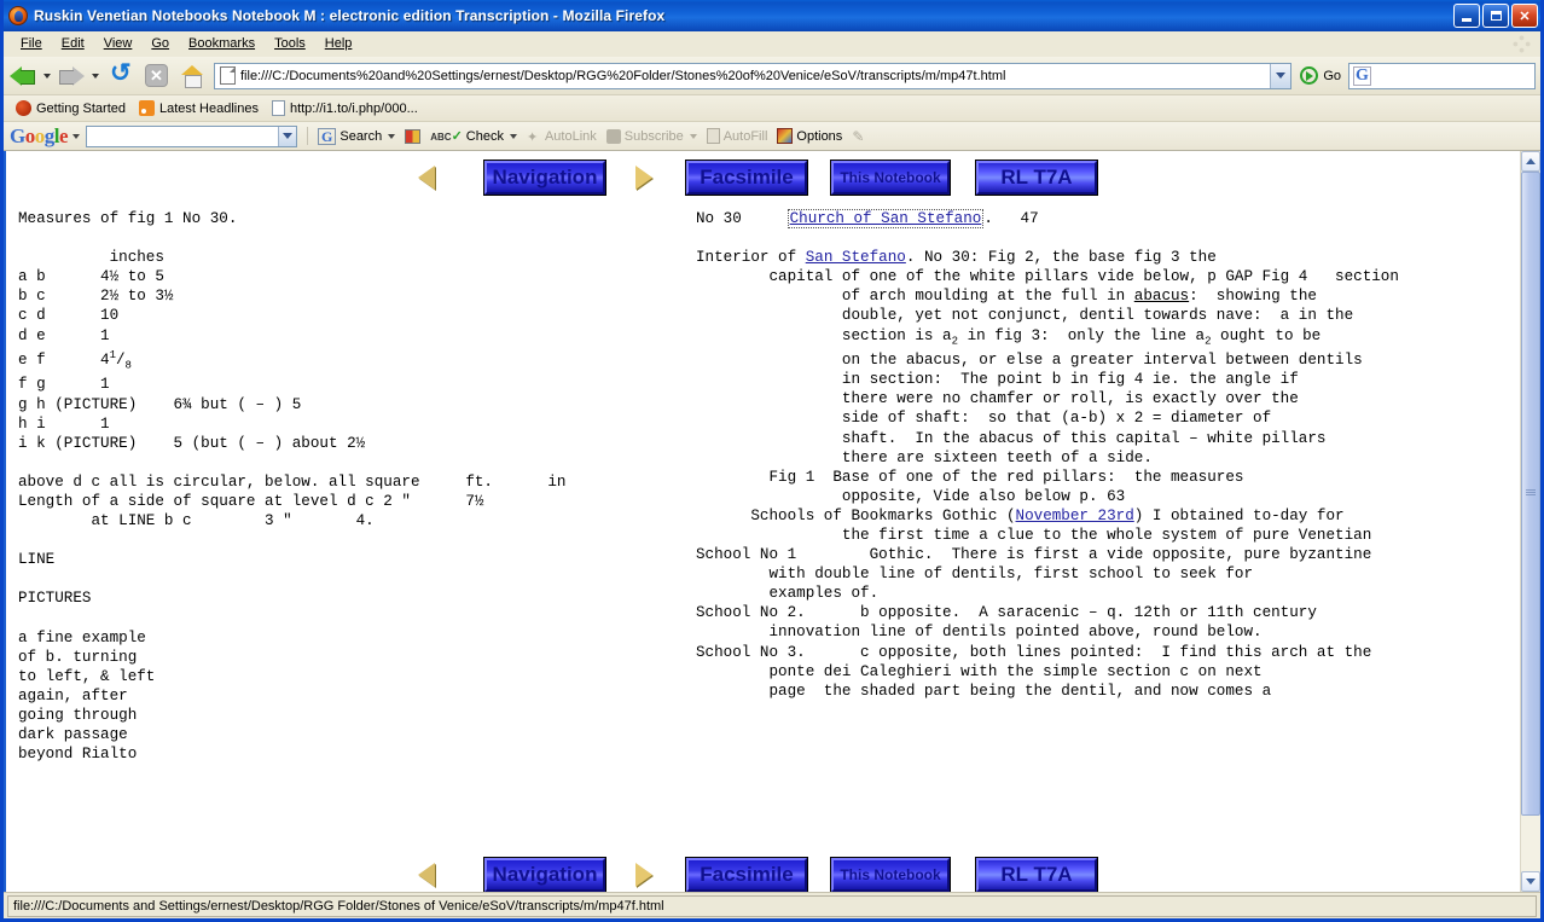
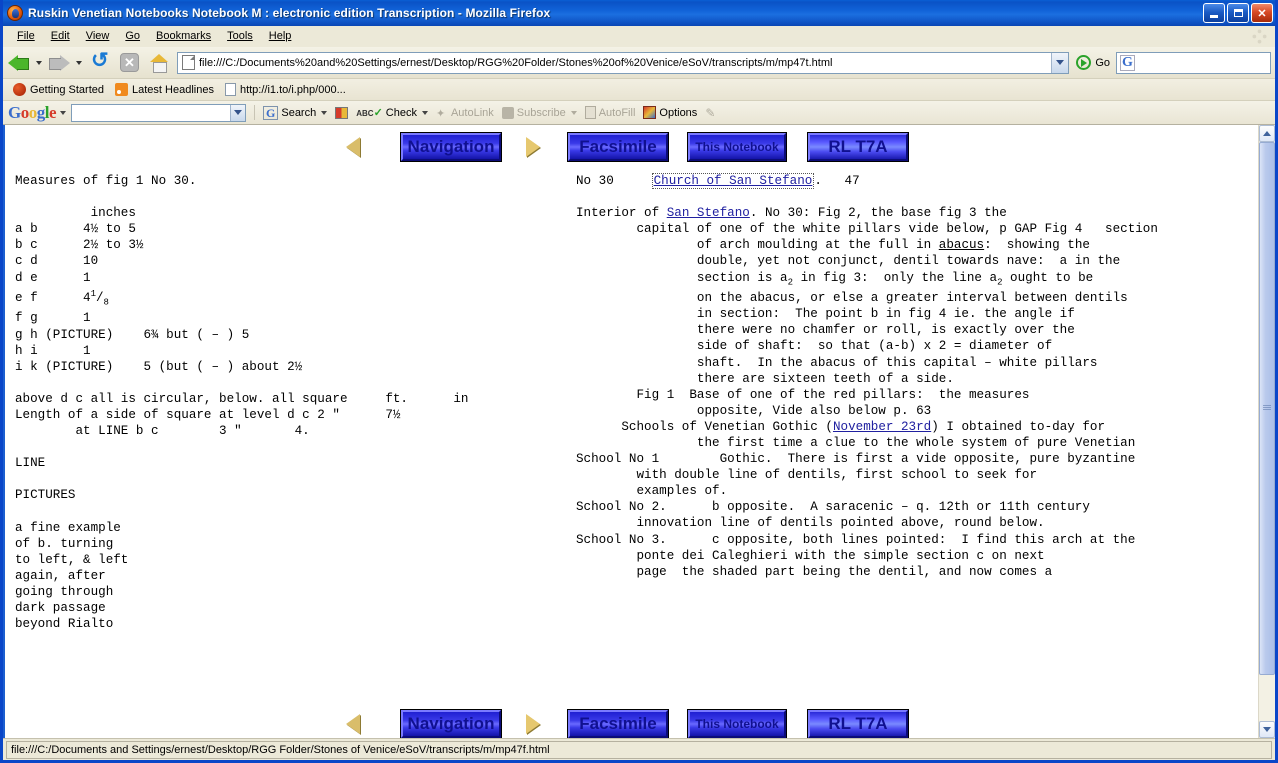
  Ruskin Venetian Notebooks Notebook M : electronic edition Transcription - Mozilla Firefox
  ✕
  File
  Edit
  View
  Go
  Bookmarks
  Tools
  Help
  ✕
  file:///C:/Documents%20and%20Settings/ernest/Desktop/RGG%20Folder/Stones%20of%20Venice/eSoV/transcripts/m/mp47t.html
  Go
  G
  Getting Started
  Latest Headlines
  http://i1.to/i.php/000...
  Google
  G
  Search
  ABC✓
  Check
  ✦
  AutoLink
  Subscribe
  AutoFill
  Options
  ✎
  Navigation
  Facsimile
  This Notebook
  RL T7A
  Measures of fig 1 No 30. inches a b 4½ to 5 b c 2½ to 3½ c d 10 d e 1 e f 41/8 f g 1 g h (PICTURE) 6¾ but ( – ) 5 h i 1 i k (PICTURE) 5 (but ( – ) about 2½ above d c all is circular, below. all square ft. in Length of a side of square at level d c 2 " 7½ at LINE b c 3 " 4. LINE PICTURES a fine example of b. turning to left, & left again, after going through dark passage beyond Rialto
- No 30 Church of San Stefano . 47 Interior of San Stefano. No 30: Fig 2, the base fig 3 the capital of one of the white pillars vide below, p GAP Fig 4 section of arch moulding at the full in abacus: showing the double, yet not conjunct, dentil towards nave: a in the section is a2 in fig 3: only the line a2 ought to be on the abacus, or else a greater interval between dentils in section: The point b in fig 4 ie. the angle if there were no chamfer or roll, is exactly over the side of shaft: so that (a-b) x 2 = diameter of shaft. In the abacus of this capital – white pillars there are sixteen teeth of a side. Fig 1 Base of one of the red pillars: the measures opposite, Vide also below p. 63 Schools of Bookmarks Gothic (November 23rd) I obtained to-day for the first time a clue to the whole system of pure Venetian School No 1 Gothic. There is first a vide opposite, pure byzantine with double line of dentils, first school to seek for examples of. School No 2. b opposite. A saracenic – q. 12th or 11th century innovation line of dentils pointed above, round below. School No 3. c opposite, both lines pointed: I find this arch at the ponte dei Caleghieri with the simple section c on next page the shaded part being the dentil, and now comes a
+ No 30 Church of San Stefano . 47 Interior of San Stefano. No 30: Fig 2, the base fig 3 the capital of one of the white pillars vide below, p GAP Fig 4 section of arch moulding at the full in abacus: showing the double, yet not conjunct, dentil towards nave: a in the section is a2 in fig 3: only the line a2 ought to be on the abacus, or else a greater interval between dentils in section: The point b in fig 4 ie. the angle if there were no chamfer or roll, is exactly over the side of shaft: so that (a-b) x 2 = diameter of shaft. In the abacus of this capital – white pillars there are sixteen teeth of a side. Fig 1 Base of one of the red pillars: the measures opposite, Vide also below p. 63 Schools of Venetian Gothic (November 23rd) I obtained to-day for the first time a clue to the whole system of pure Venetian School No 1 Gothic. There is first a vide opposite, pure byzantine with double line of dentils, first school to seek for examples of. School No 2. b opposite. A saracenic – q. 12th or 11th century innovation line of dentils pointed above, round below. School No 3. c opposite, both lines pointed: I find this arch at the ponte dei Caleghieri with the simple section c on next page the shaded part being the dentil, and now comes a
  Navigation
  Facsimile
  This Notebook
  RL T7A
  file:///C:/Documents and Settings/ernest/Desktop/RGG Folder/Stones of Venice/eSoV/transcripts/m/mp47f.html
